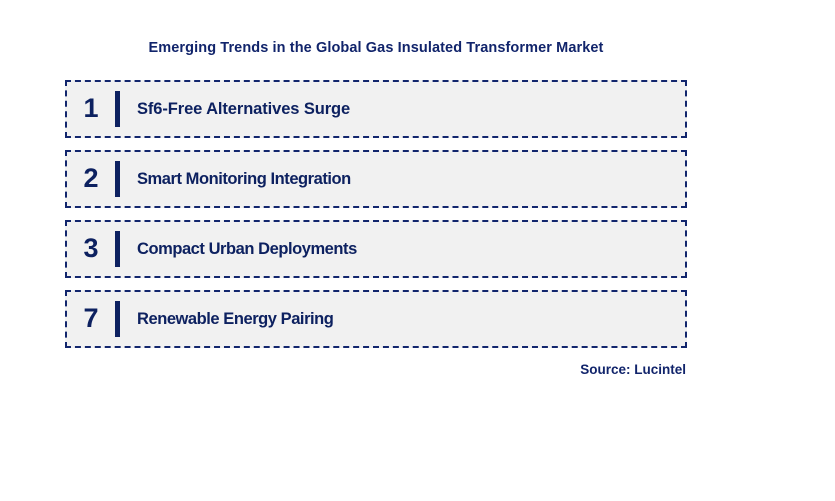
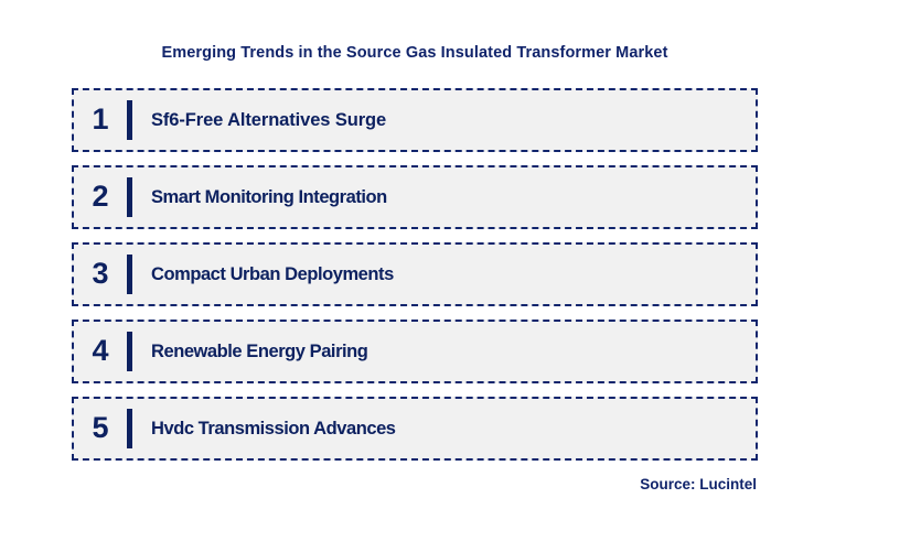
- Emerging Trends in the Global Gas Insulated Transformer Market
+ Emerging Trends in the Source Gas Insulated Transformer Market
  1
  Sf6-Free Alternatives Surge
  2
  Smart Monitoring Integration
  3
  Compact Urban Deployments
- 7
+ 4
  Renewable Energy Pairing
+ 5
+ Hvdc Transmission Advances
  Source: Lucintel
